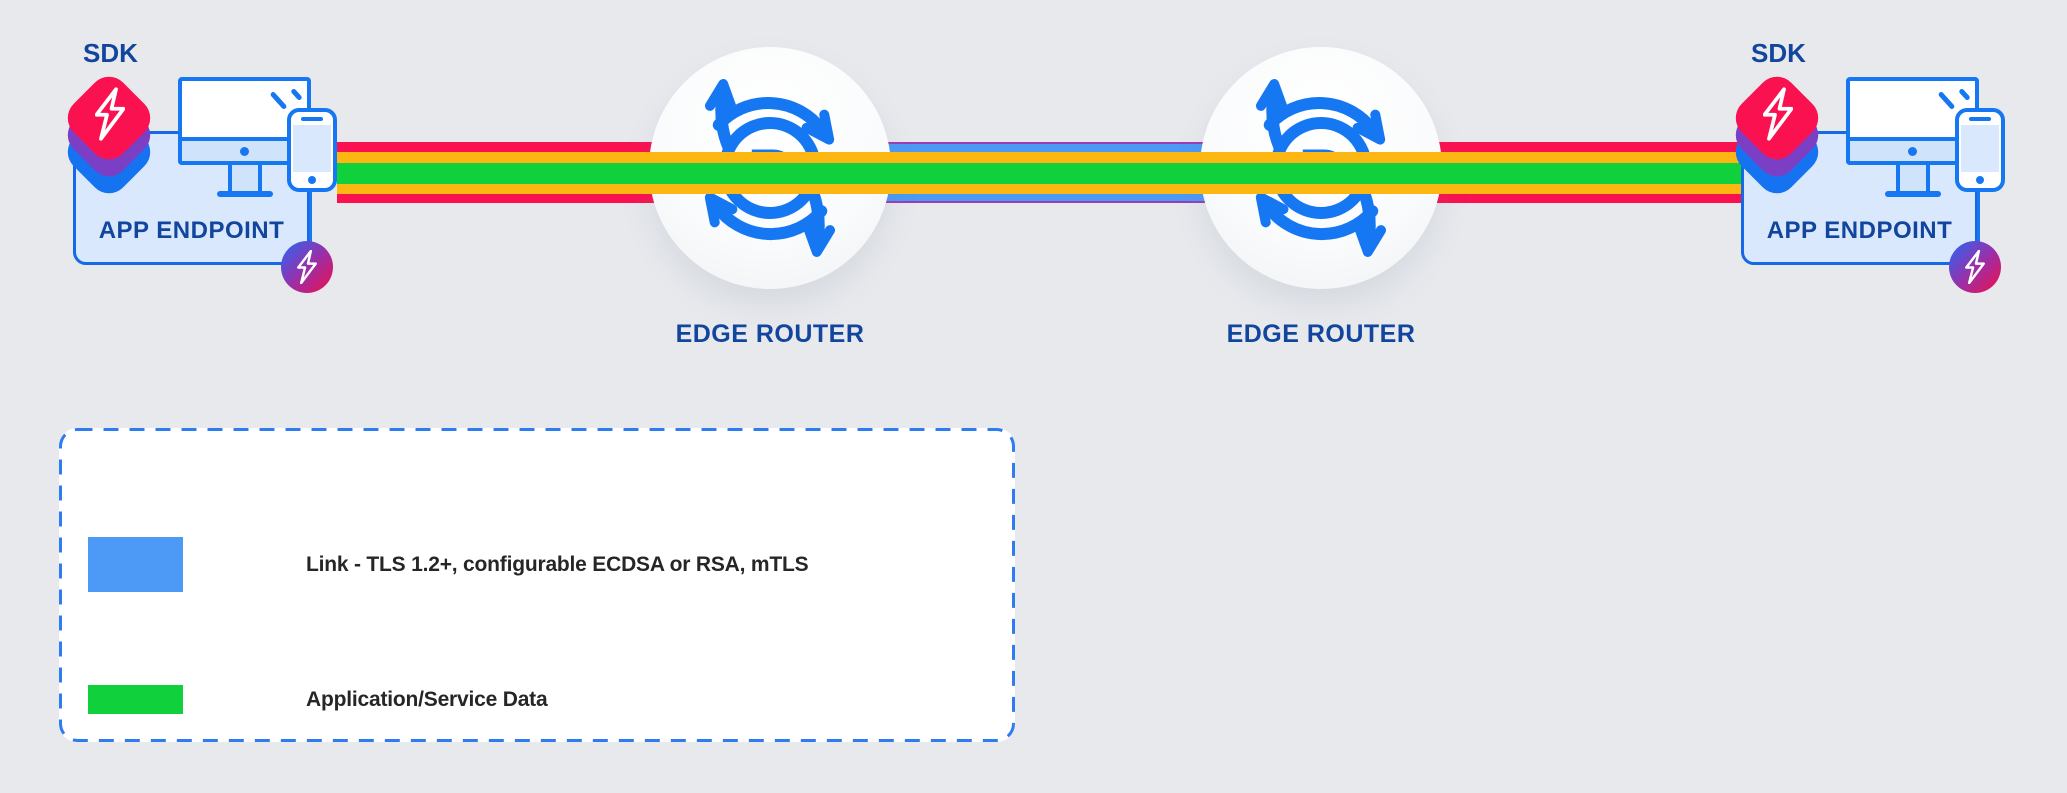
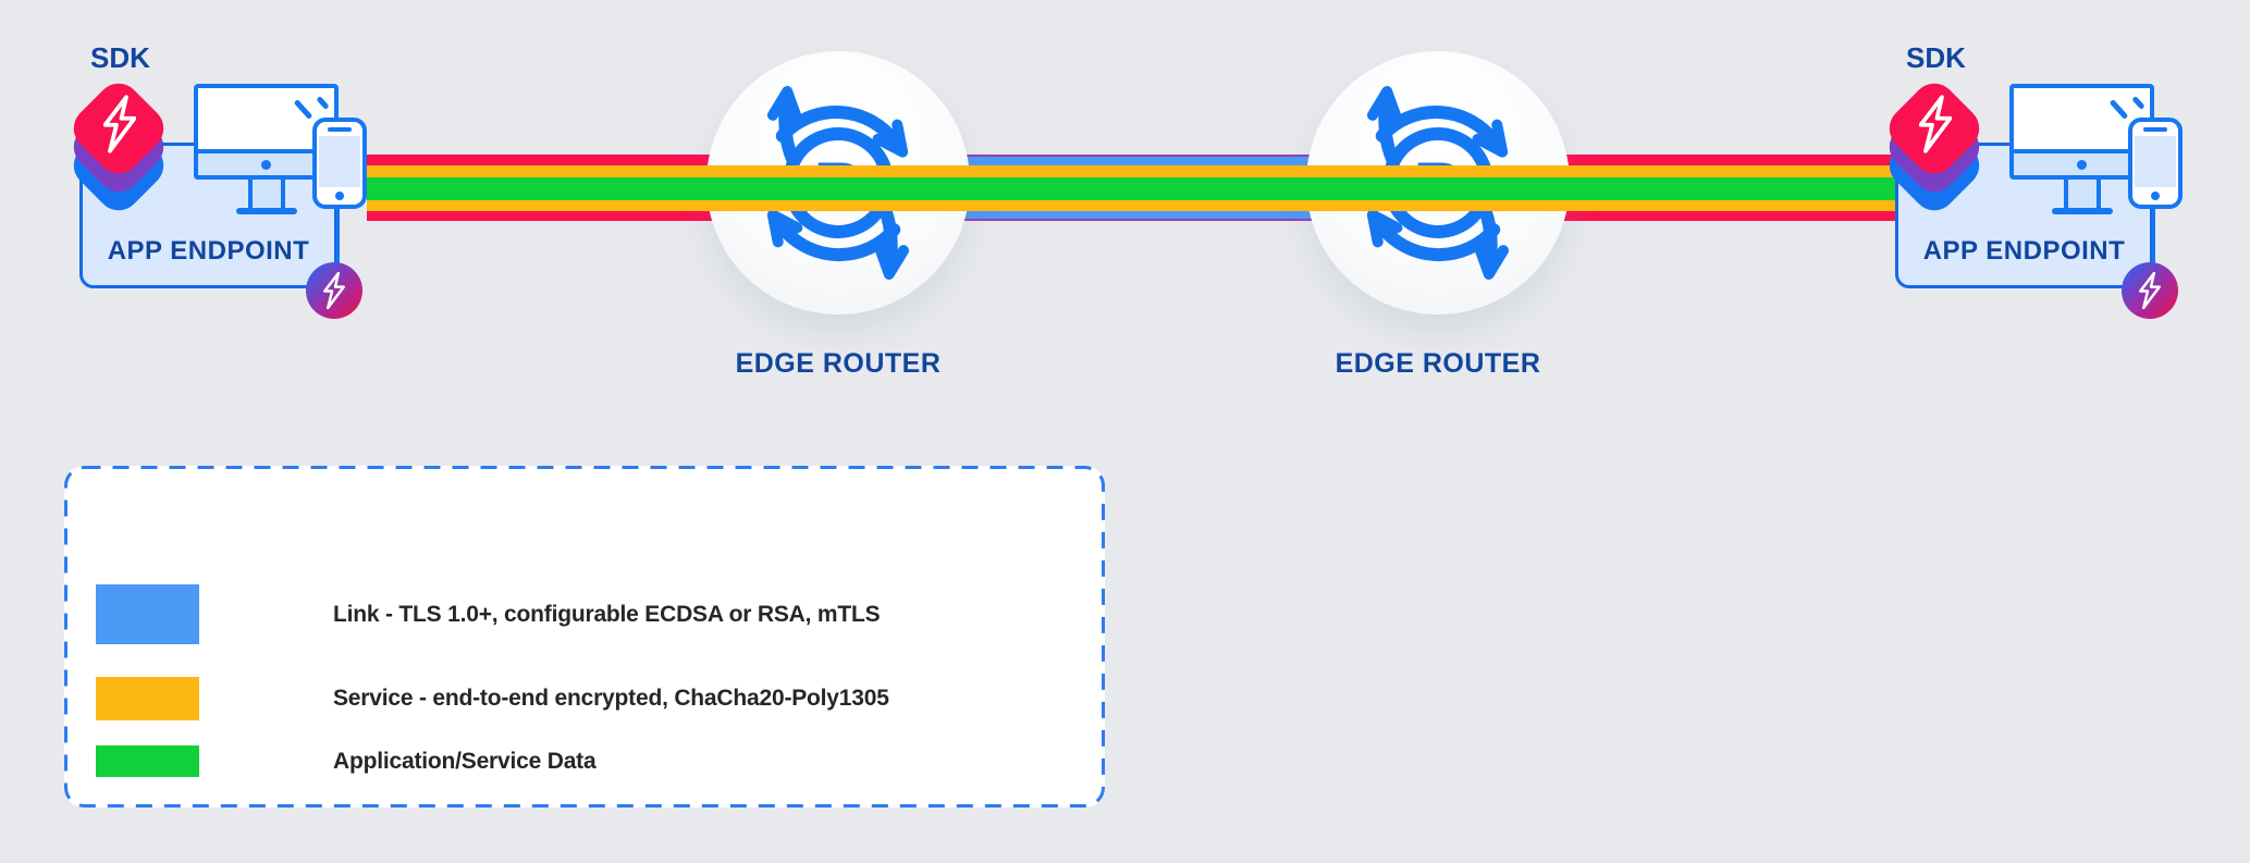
  EDGE ROUTER
  EDGE ROUTER
  SDK
  APP ENDPOINT
  SDK
  APP ENDPOINT
- Link - TLS 1.2+, configurable ECDSA or RSA, mTLS
+ Link - TLS 1.0+, configurable ECDSA or RSA, mTLS
+ Service - end-to-end encrypted, ChaCha20-Poly1305
  Application/Service Data
